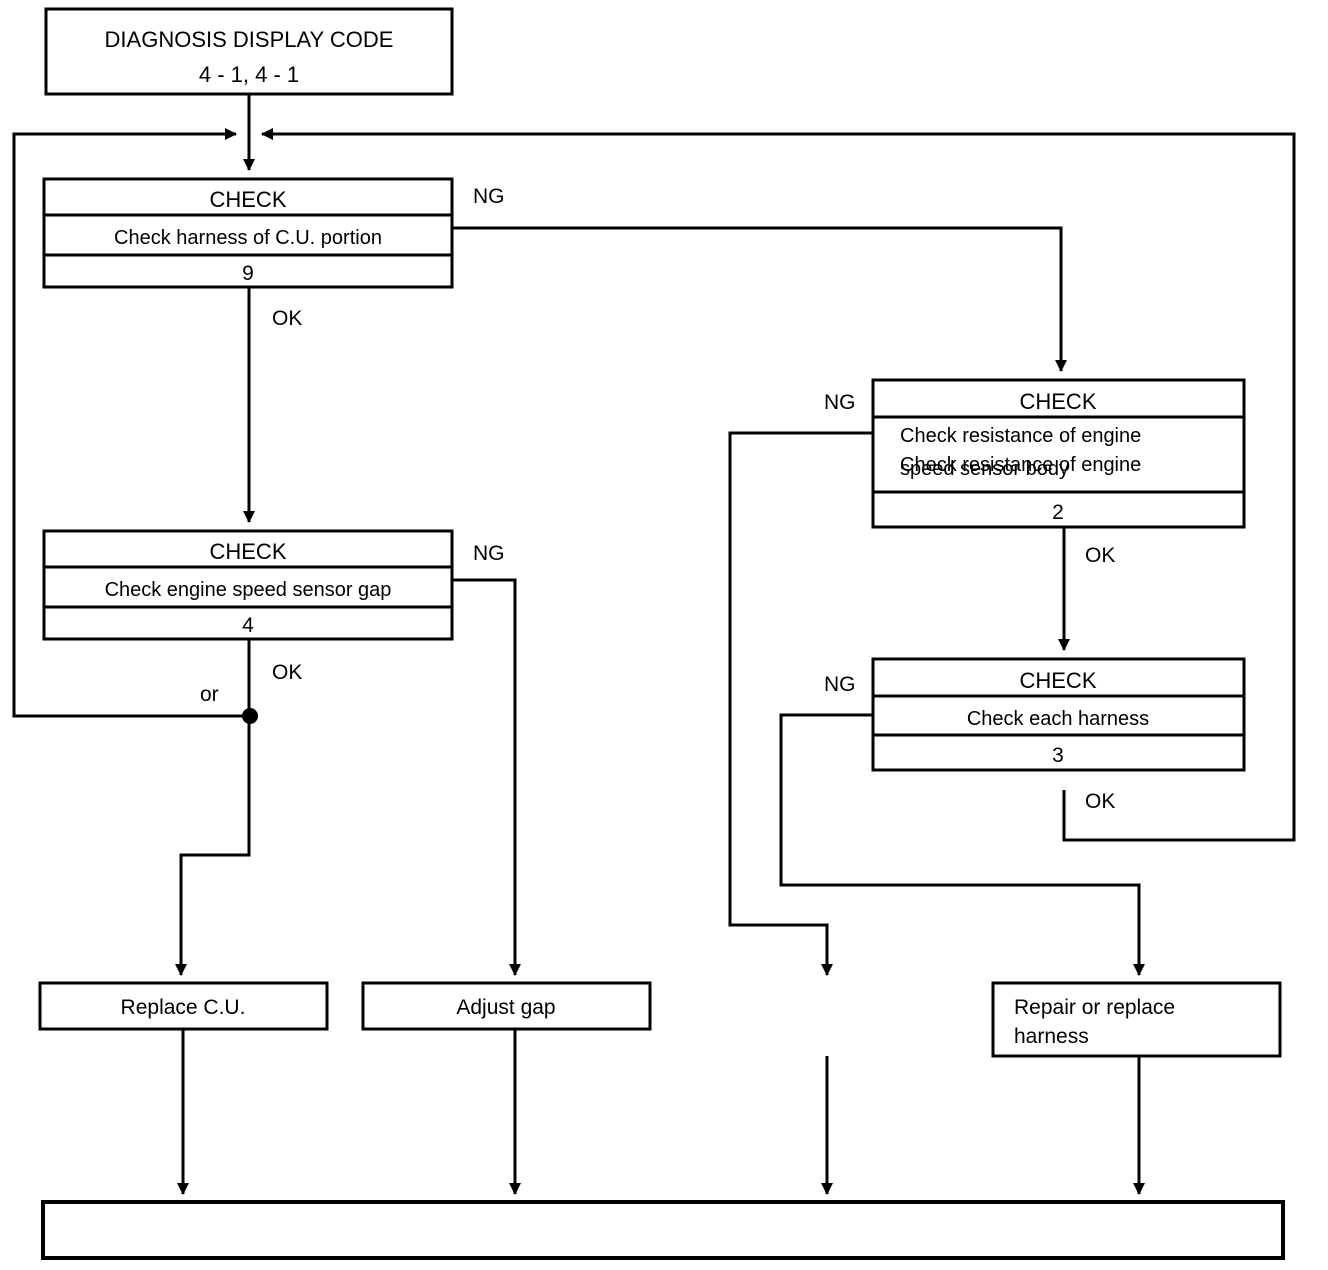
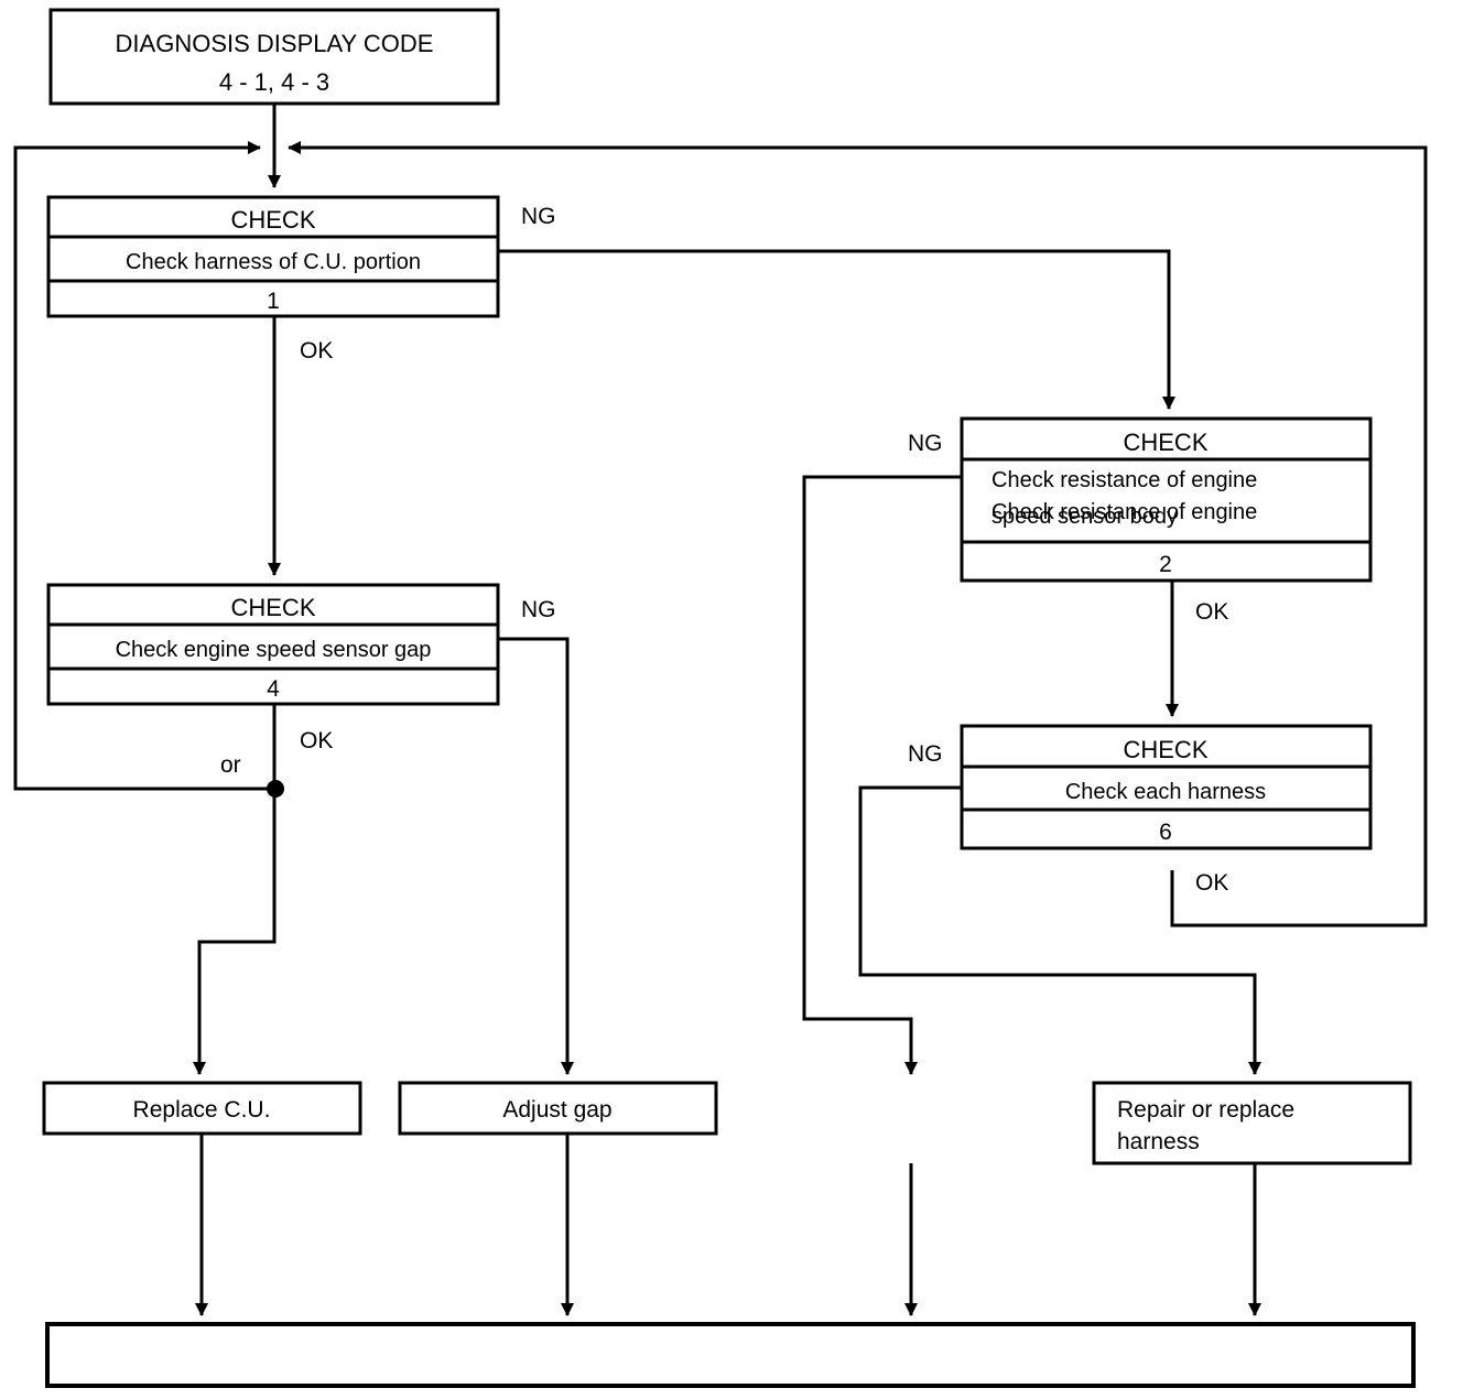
  DIAGNOSIS DISPLAY CODE
- 4 - 1, 4 - 1
+ 4 - 1, 4 - 3
  CHECK
  Check harness of C.U. portion
- 9
+ 1
  NG
  OK
  CHECK
  Check resistance of engine
  Check resistance of engine
  speed sensor body
  2
  NG
  OK
  CHECK
  Check each harness
- 3
+ 6
  NG
  OK
  CHECK
  Check engine speed sensor gap
  4
  NG
  OK
  or
  Replace C.U.
  Adjust gap
  Repair or replace
  harness
